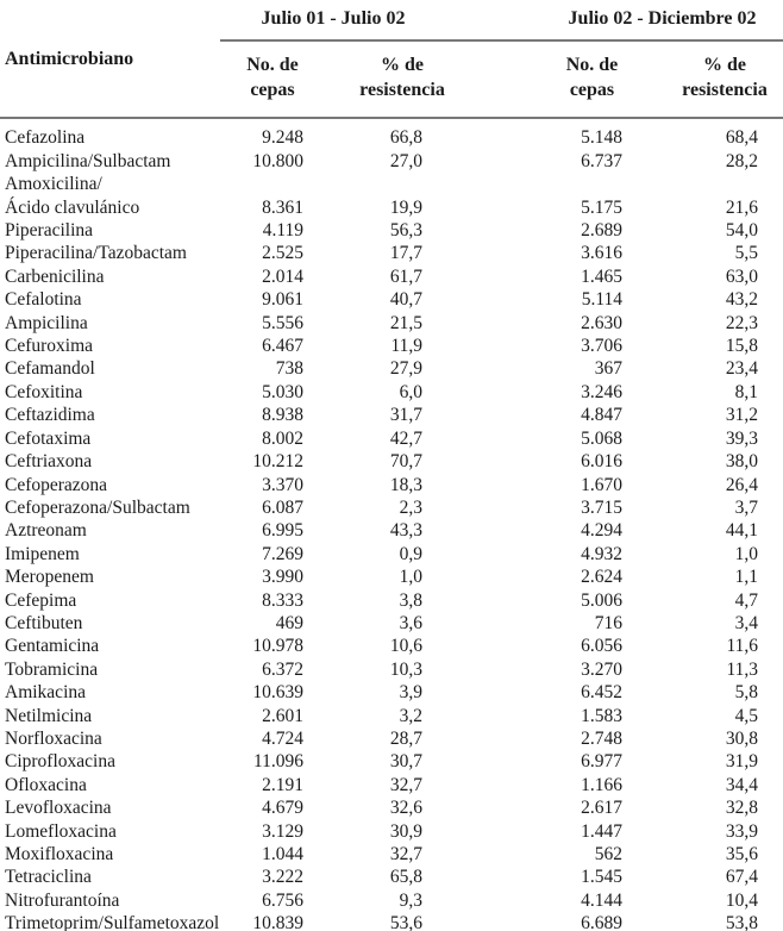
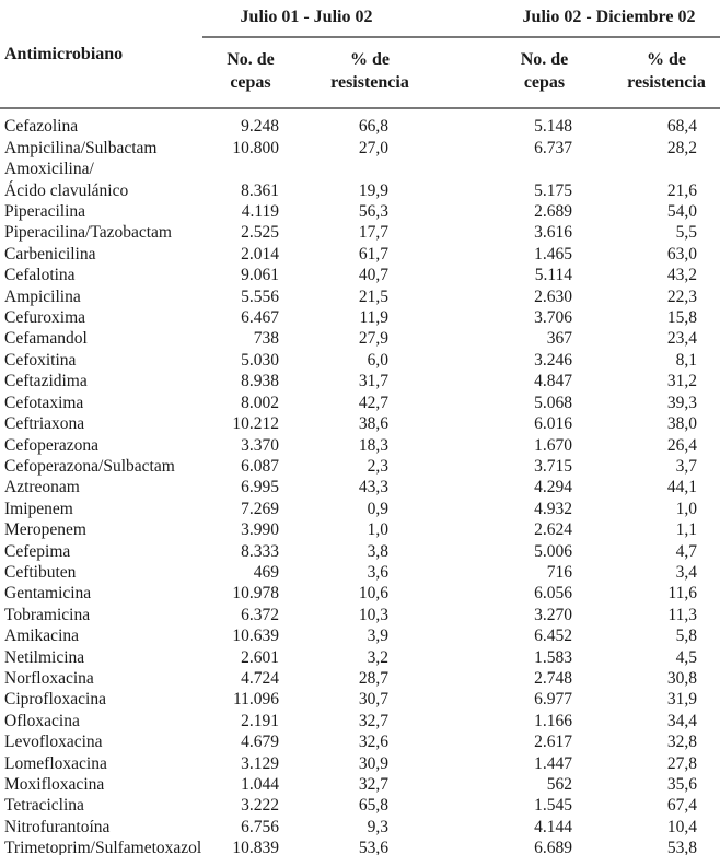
  Antimicrobiano	Julio 01 - Julio 02	Julio 02 - Diciembre 02
  No. de cepas	% de resistencia	No. de cepas	% de resistencia
  Cefazolina	9.248	66,8	5.148	68,4
  Ampicilina/Sulbactam	10.800	27,0	6.737	28,2
  Amoxicilina/
  Ácido clavulánico	8.361	19,9	5.175	21,6
  Piperacilina	4.119	56,3	2.689	54,0
  Piperacilina/Tazobactam	2.525	17,7	3.616	5,5
  Carbenicilina	2.014	61,7	1.465	63,0
  Cefalotina	9.061	40,7	5.114	43,2
  Ampicilina	5.556	21,5	2.630	22,3
  Cefuroxima	6.467	11,9	3.706	15,8
  Cefamandol	738	27,9	367	23,4
  Cefoxitina	5.030	6,0	3.246	8,1
  Ceftazidima	8.938	31,7	4.847	31,2
  Cefotaxima	8.002	42,7	5.068	39,3
- Ceftriaxona	10.212	70,7	6.016	38,0
+ Ceftriaxona	10.212	38,6	6.016	38,0
  Cefoperazona	3.370	18,3	1.670	26,4
  Cefoperazona/Sulbactam	6.087	2,3	3.715	3,7
  Aztreonam	6.995	43,3	4.294	44,1
  Imipenem	7.269	0,9	4.932	1,0
  Meropenem	3.990	1,0	2.624	1,1
  Cefepima	8.333	3,8	5.006	4,7
  Ceftibuten	469	3,6	716	3,4
  Gentamicina	10.978	10,6	6.056	11,6
  Tobramicina	6.372	10,3	3.270	11,3
  Amikacina	10.639	3,9	6.452	5,8
  Netilmicina	2.601	3,2	1.583	4,5
  Norfloxacina	4.724	28,7	2.748	30,8
  Ciprofloxacina	11.096	30,7	6.977	31,9
  Ofloxacina	2.191	32,7	1.166	34,4
  Levofloxacina	4.679	32,6	2.617	32,8
- Lomefloxacina	3.129	30,9	1.447	33,9
+ Lomefloxacina	3.129	30,9	1.447	27,8
  Moxifloxacina	1.044	32,7	562	35,6
  Tetraciclina	3.222	65,8	1.545	67,4
  Nitrofurantoína	6.756	9,3	4.144	10,4
  Trimetoprim/Sulfametoxazol	10.839	53,6	6.689	53,8
